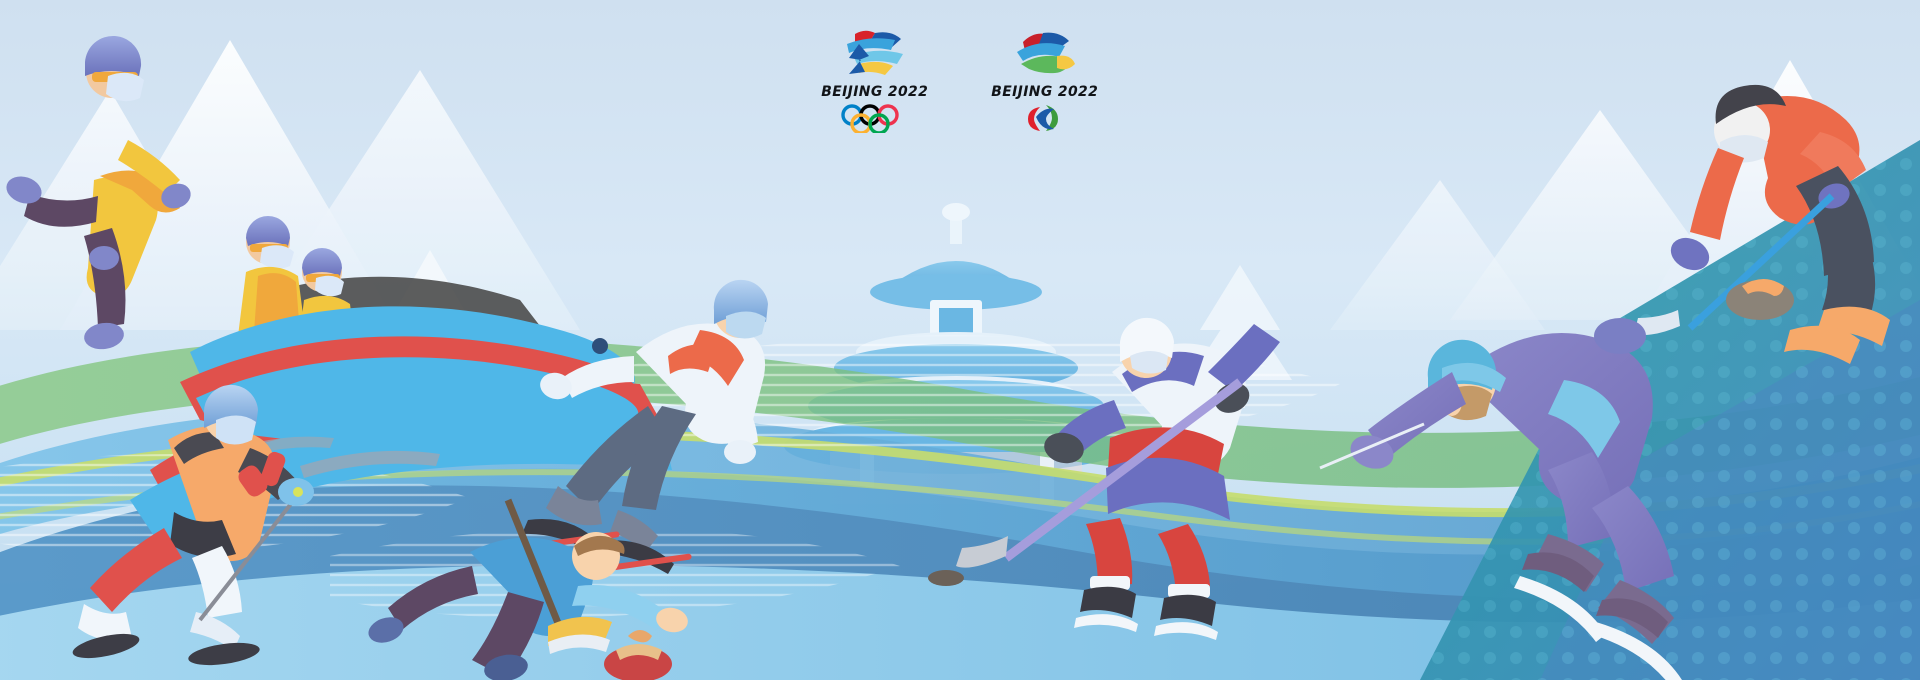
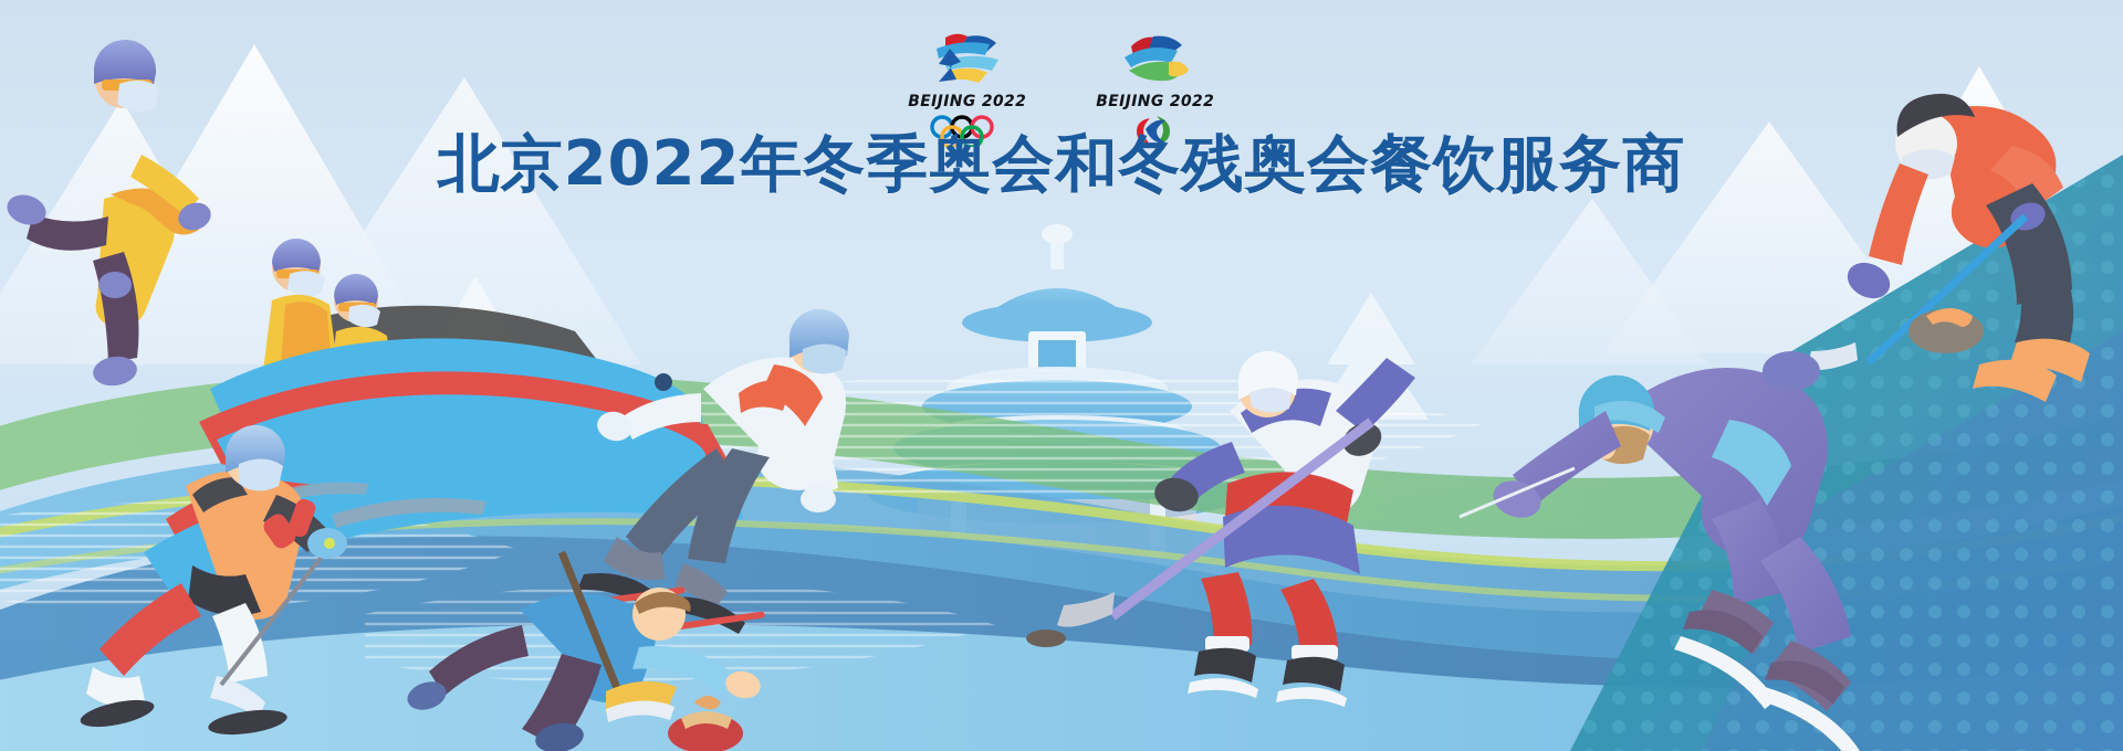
  BEIJING 2022
  BEIJING 2022
+ 北京2022年冬季奥会和冬残奥会餐饮服务商
